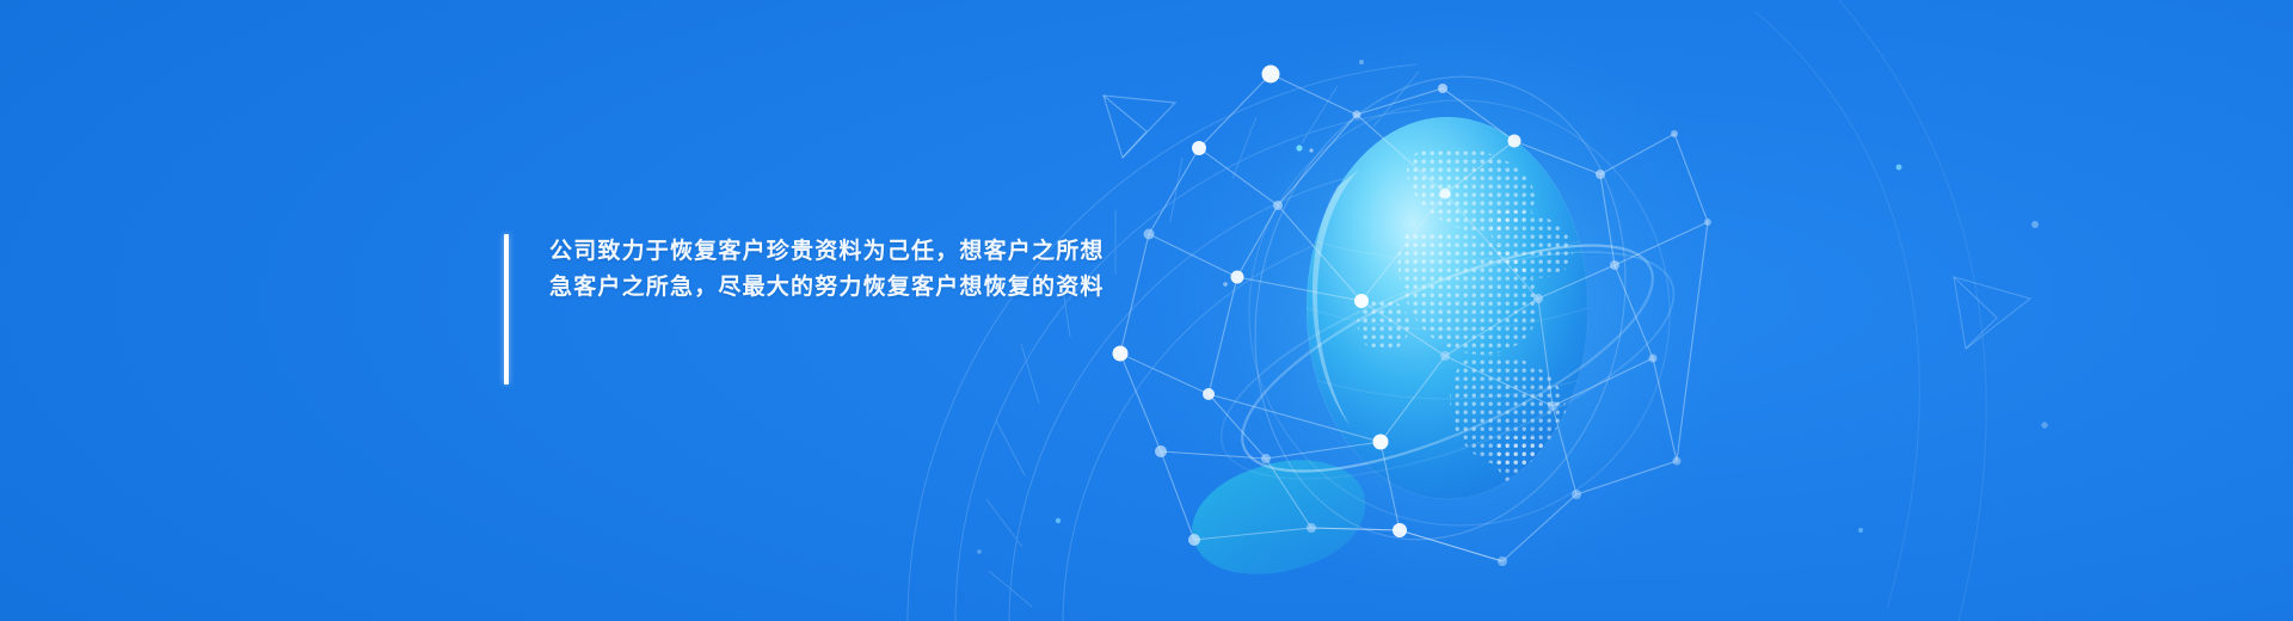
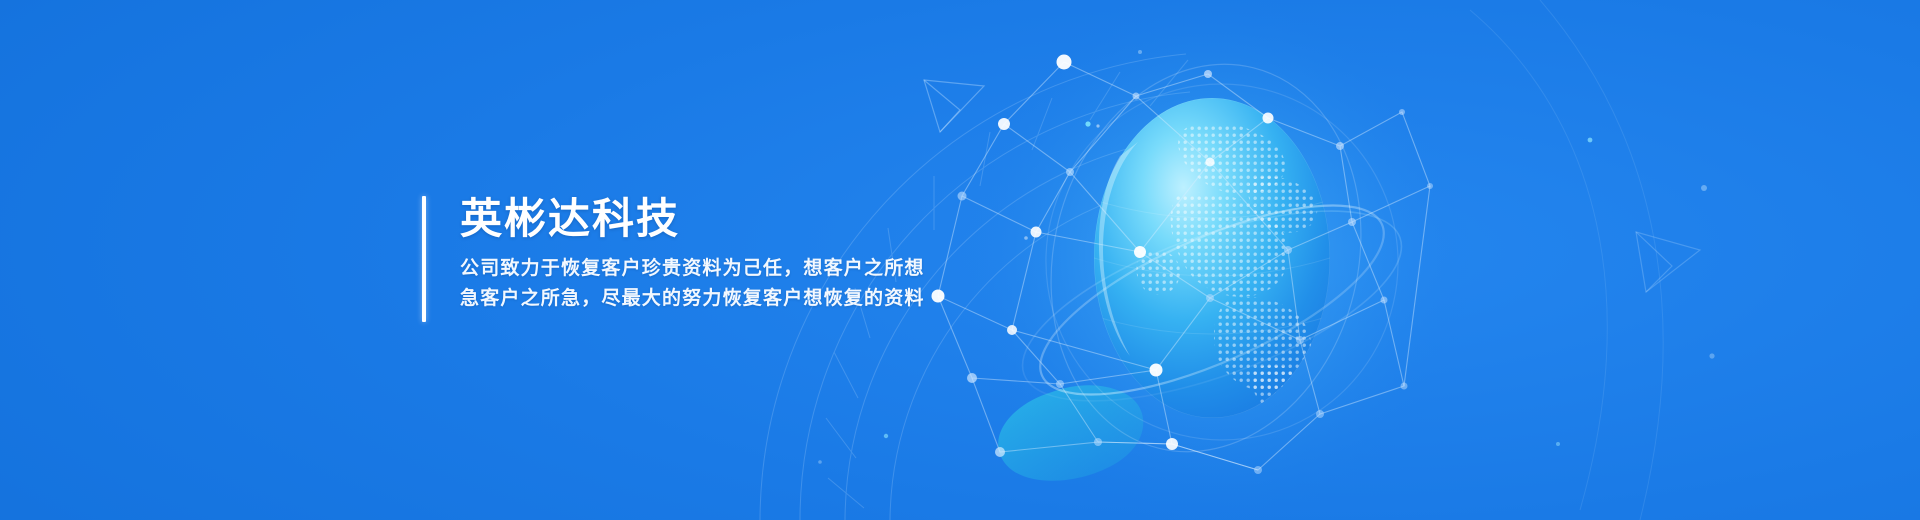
+ 英彬达科技
  公司致力于恢复客户珍贵资料为己任，想客户之所想
  急客户之所急，尽最大的努力恢复客户想恢复的资料
